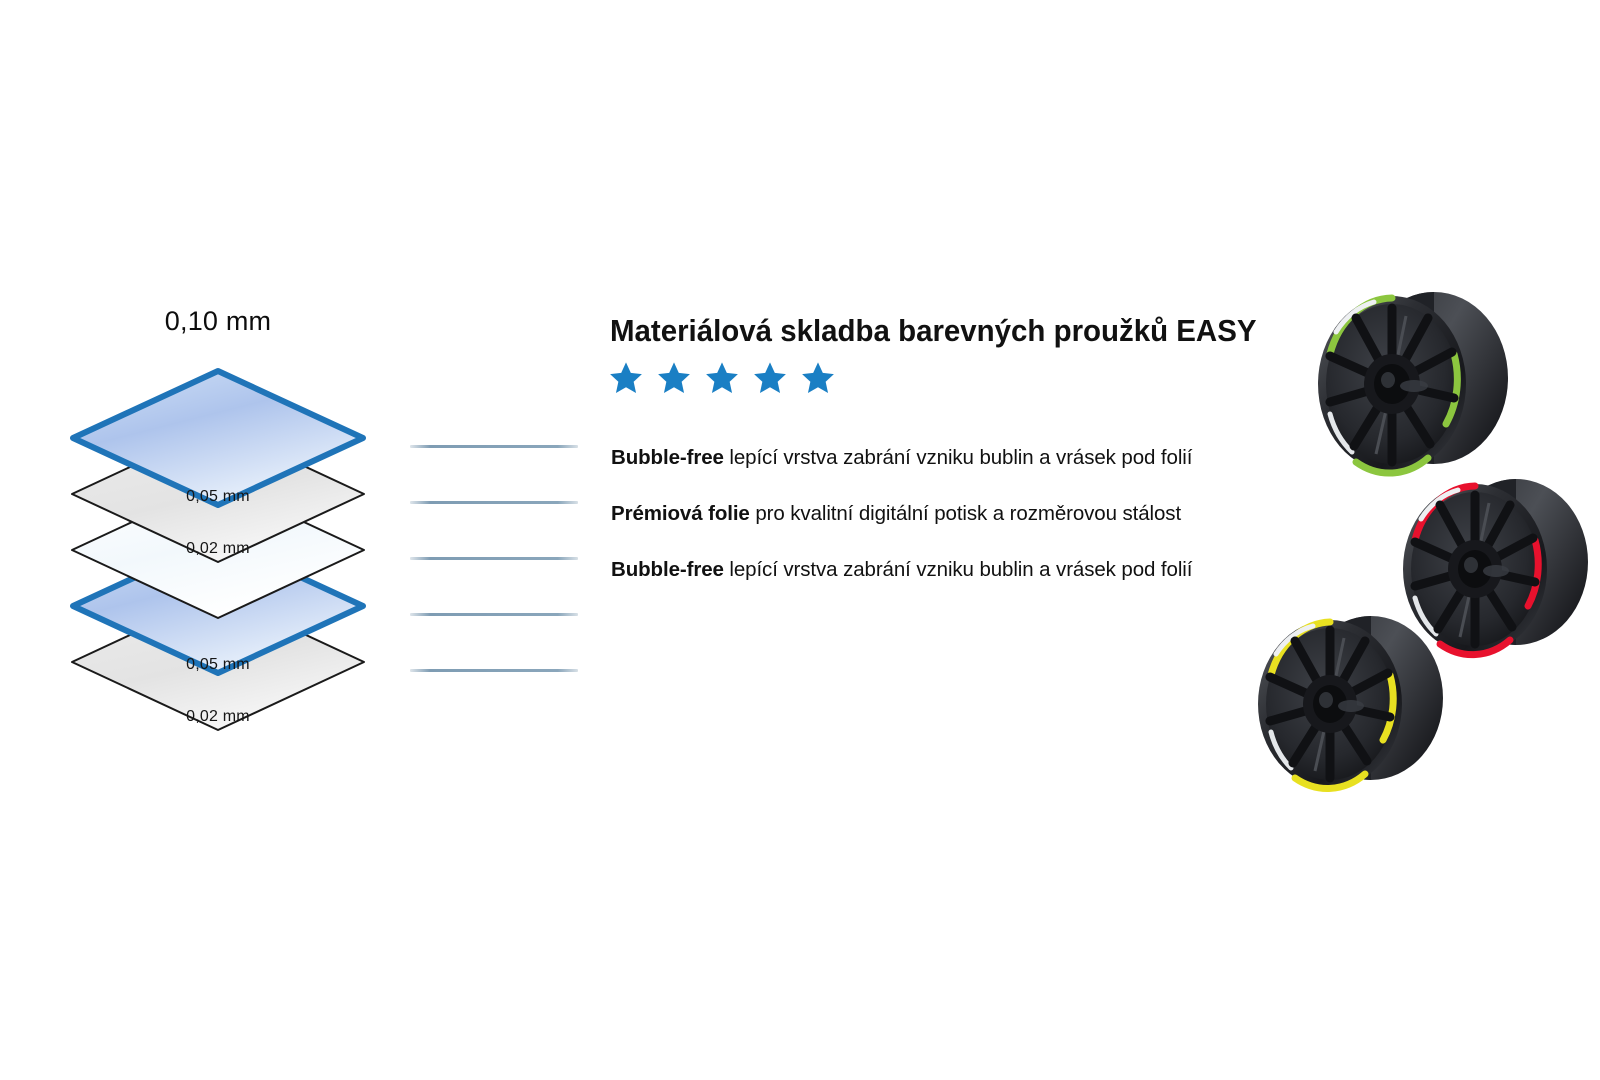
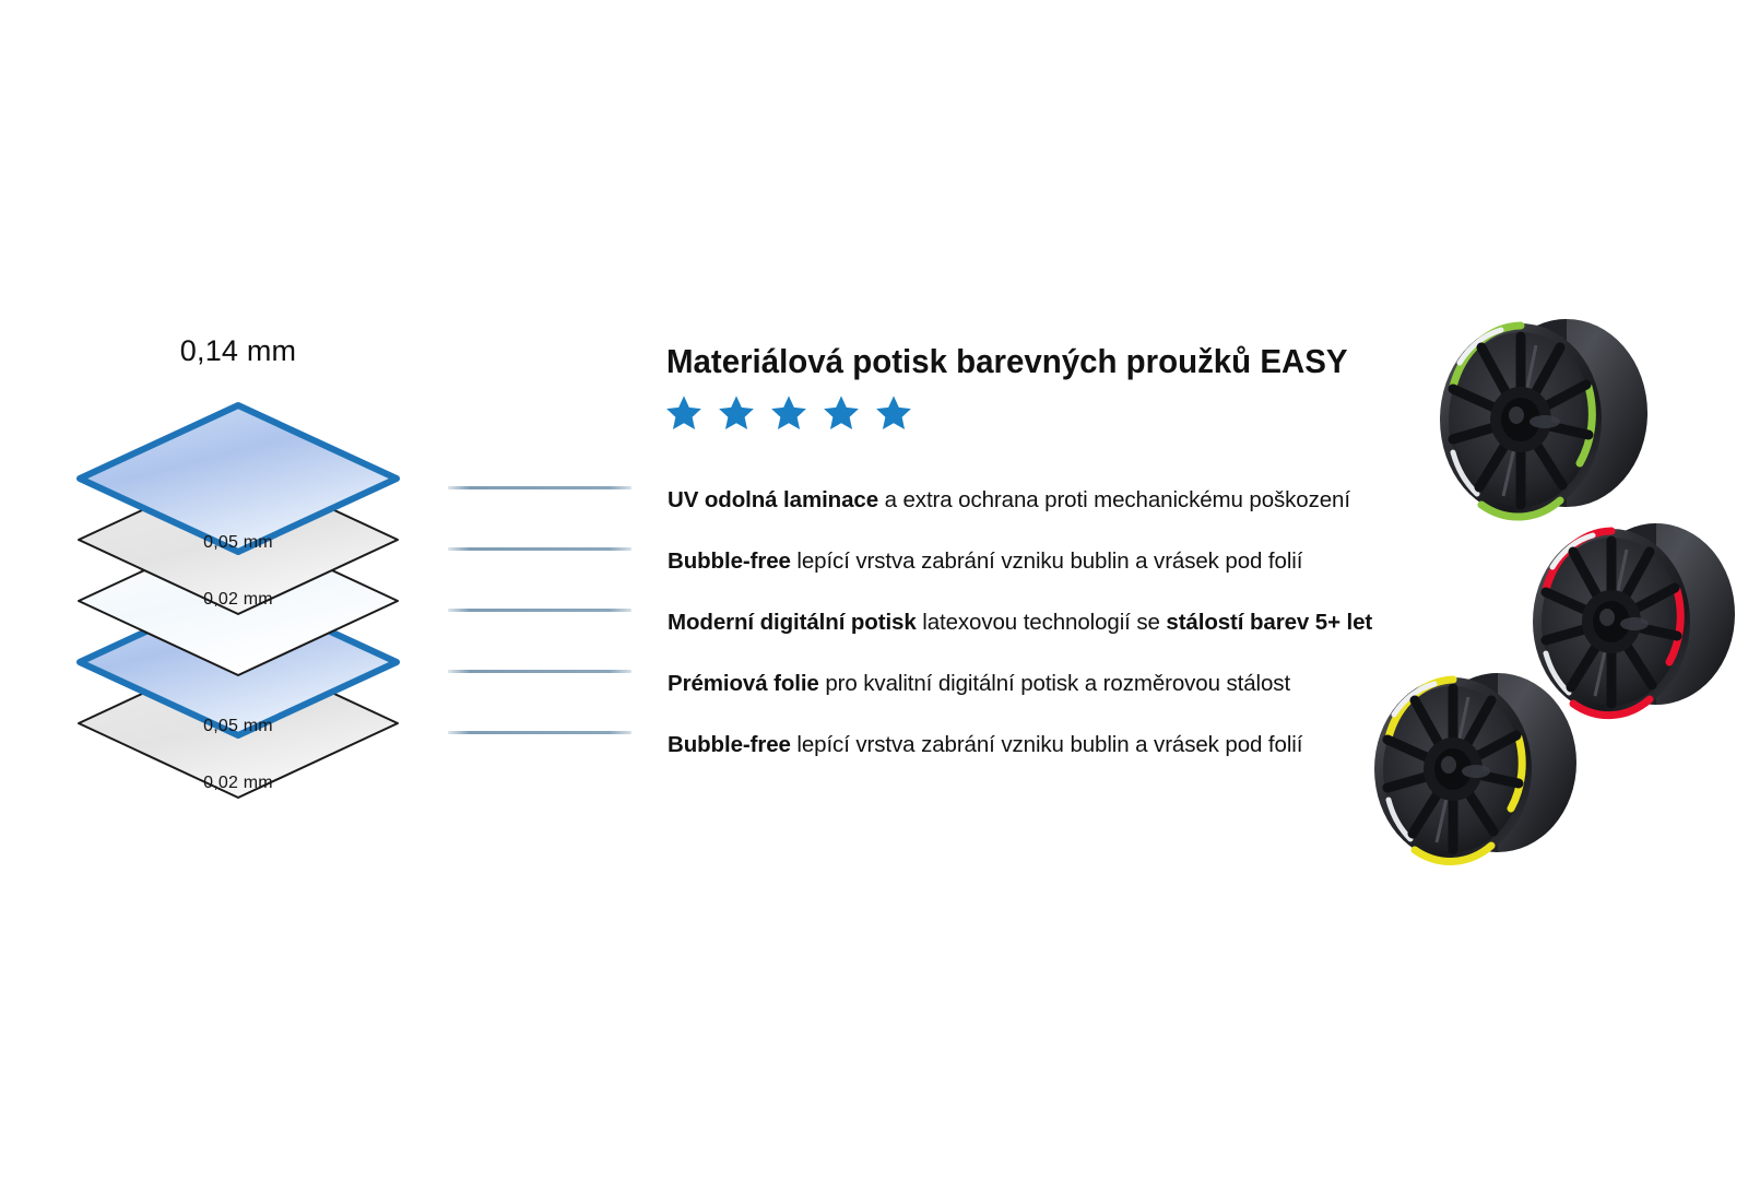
- 0,10 mm
+ 0,14 mm
  0,05 mm
  0,02 mm
  0,05 mm
  0,02 mm
- Materiálová skladba barevných proužků EASY
+ Materiálová potisk barevných proužků EASY
+ UV odolná laminace a extra ochrana proti mechanickému poškození
  Bubble-free lepící vrstva zabrání vzniku bublin a vrásek pod folií
+ Moderní digitální potisk latexovou technologií se stálostí barev 5+ let
  Prémiová folie pro kvalitní digitální potisk a rozměrovou stálost
  Bubble-free lepící vrstva zabrání vzniku bublin a vrásek pod folií
